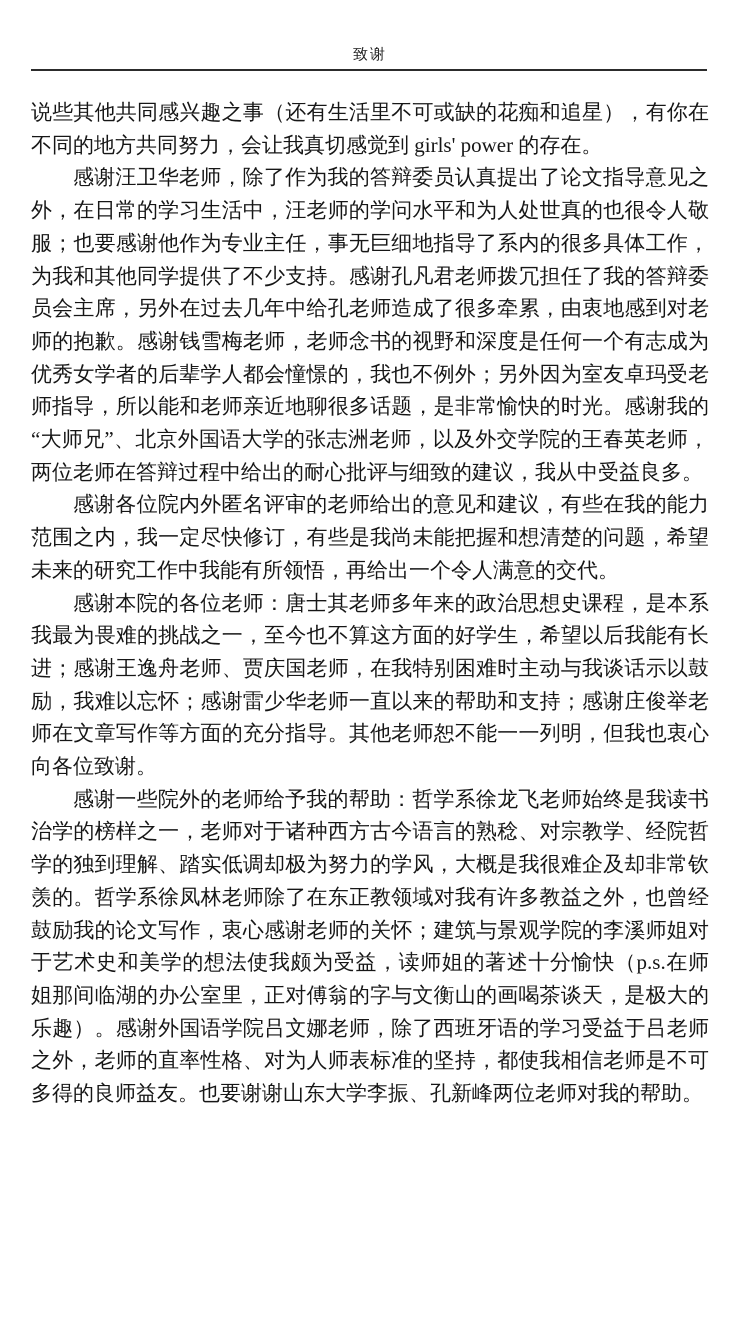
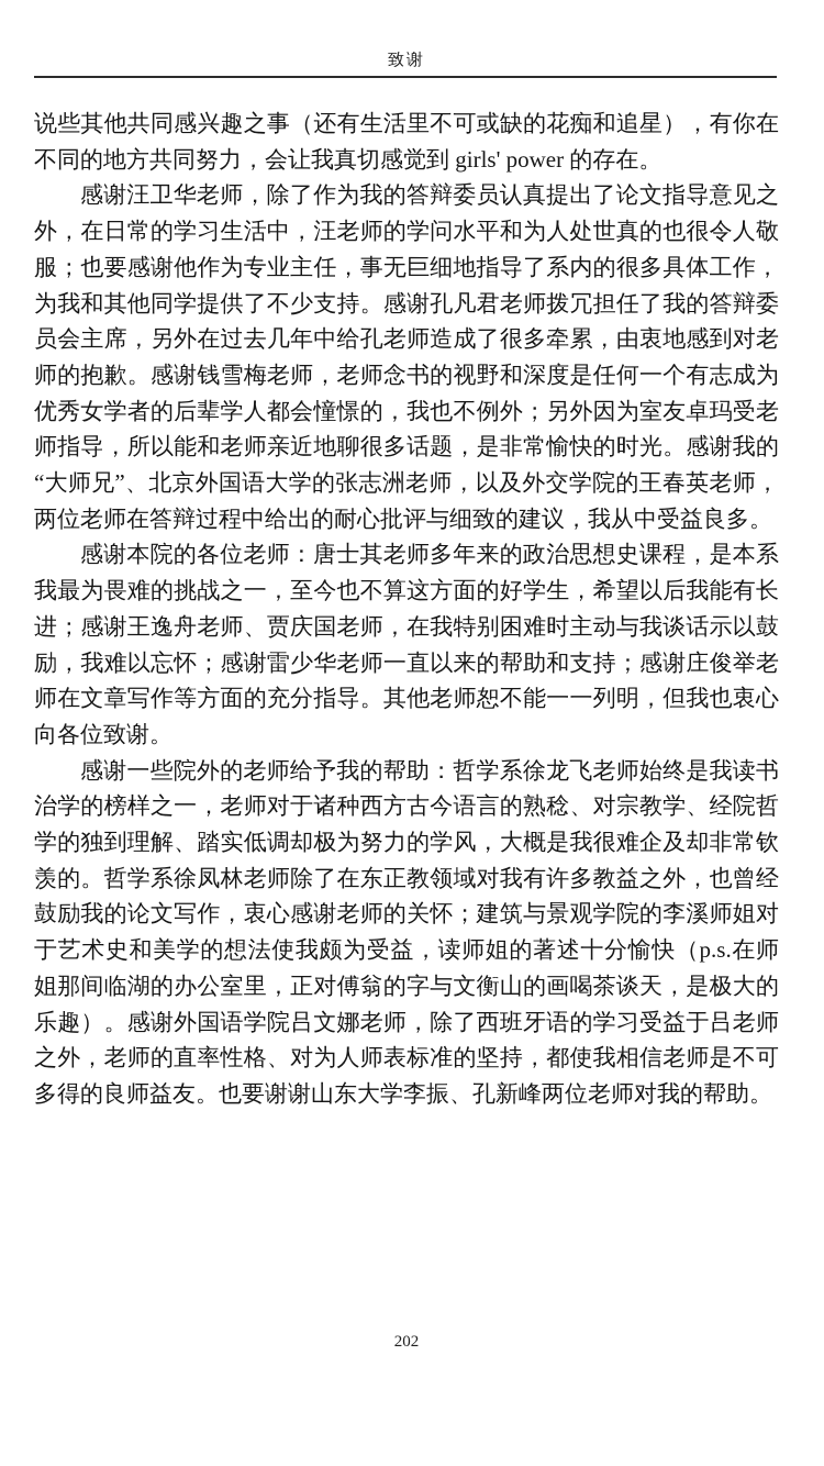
  致谢
  说些其他共同感兴趣之事（还有生活里不可或缺的花痴和追星），有你在不同的地方共同努力，会让我真切感觉到 girls' power 的存在。
  感谢汪卫华老师，除了作为我的答辩委员认真提出了论文指导意见之外，在日常的学习生活中，汪老师的学问水平和为人处世真的也很令人敬服；也要感谢他作为专业主任，事无巨细地指导了系内的很多具体工作，为我和其他同学提供了不少支持。感谢孔凡君老师拨冗担任了我的答辩委员会主席，另外在过去几年中给孔老师造成了很多牵累，由衷地感到对老师的抱歉。感谢钱雪梅老师，老师念书的视野和深度是任何一个有志成为优秀女学者的后辈学人都会憧憬的，我也不例外；另外因为室友卓玛受老师指导，所以能和老师亲近地聊很多话题，是非常愉快的时光。感谢我的“大师兄”、北京外国语大学的张志洲老师，以及外交学院的王春英老师，两位老师在答辩过程中给出的耐心批评与细致的建议，我从中受益良多。
- 感谢各位院内外匿名评审的老师给出的意见和建议，有些在我的能力范围之内，我一定尽快修订，有些是我尚未能把握和想清楚的问题，希望未来的研究工作中我能有所领悟，再给出一个令人满意的交代。
  感谢本院的各位老师：唐士其老师多年来的政治思想史课程，是本系我最为畏难的挑战之一，至今也不算这方面的好学生，希望以后我能有长进；感谢王逸舟老师、贾庆国老师，在我特别困难时主动与我谈话示以鼓励，我难以忘怀；感谢雷少华老师一直以来的帮助和支持；感谢庄俊举老师在文章写作等方面的充分指导。其他老师恕不能一一列明，但我也衷心向各位致谢。
  感谢一些院外的老师给予我的帮助：哲学系徐龙飞老师始终是我读书治学的榜样之一，老师对于诸种西方古今语言的熟稔、对宗教学、经院哲学的独到理解、踏实低调却极为努力的学风，大概是我很难企及却非常钦羡的。哲学系徐凤林老师除了在东正教领域对我有许多教益之外，也曾经鼓励我的论文写作，衷心感谢老师的关怀；建筑与景观学院的李溪师姐对于艺术史和美学的想法使我颇为受益，读师姐的著述十分愉快（p.s.在师姐那间临湖的办公室里，正对傅翁的字与文衡山的画喝茶谈天，是极大的乐趣）。感谢外国语学院吕文娜老师，除了西班牙语的学习受益于吕老师之外，老师的直率性格、对为人师表标准的坚持，都使我相信老师是不可多得的良师益友。也要谢谢山东大学李振、孔新峰两位老师对我的帮助。
+ 202
